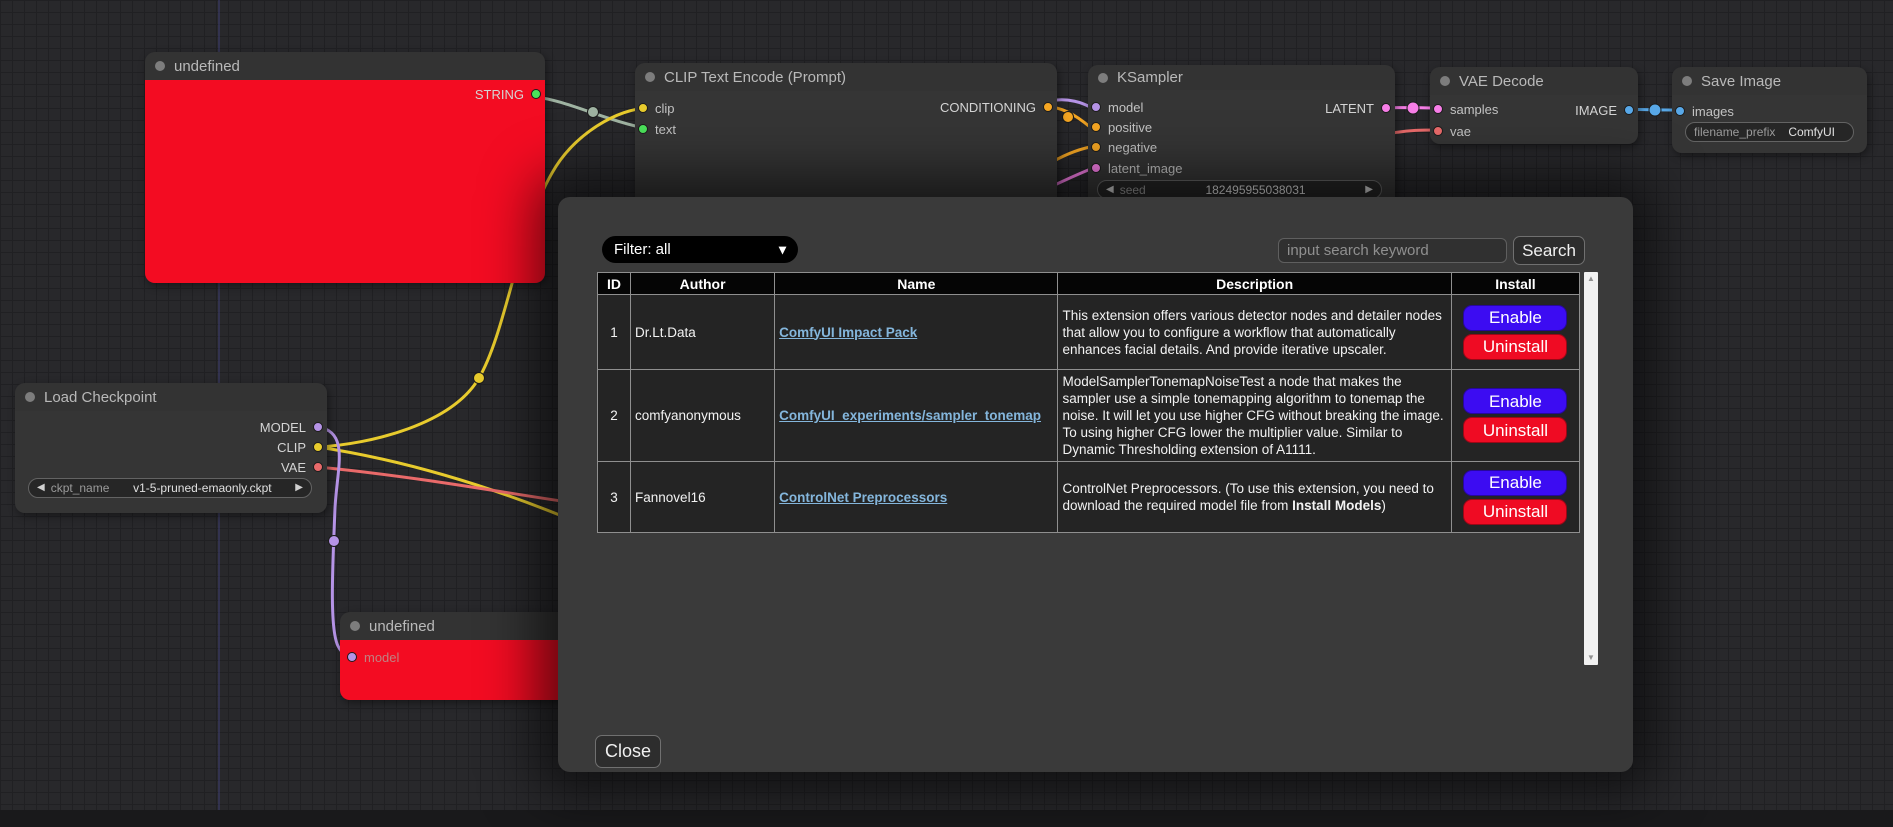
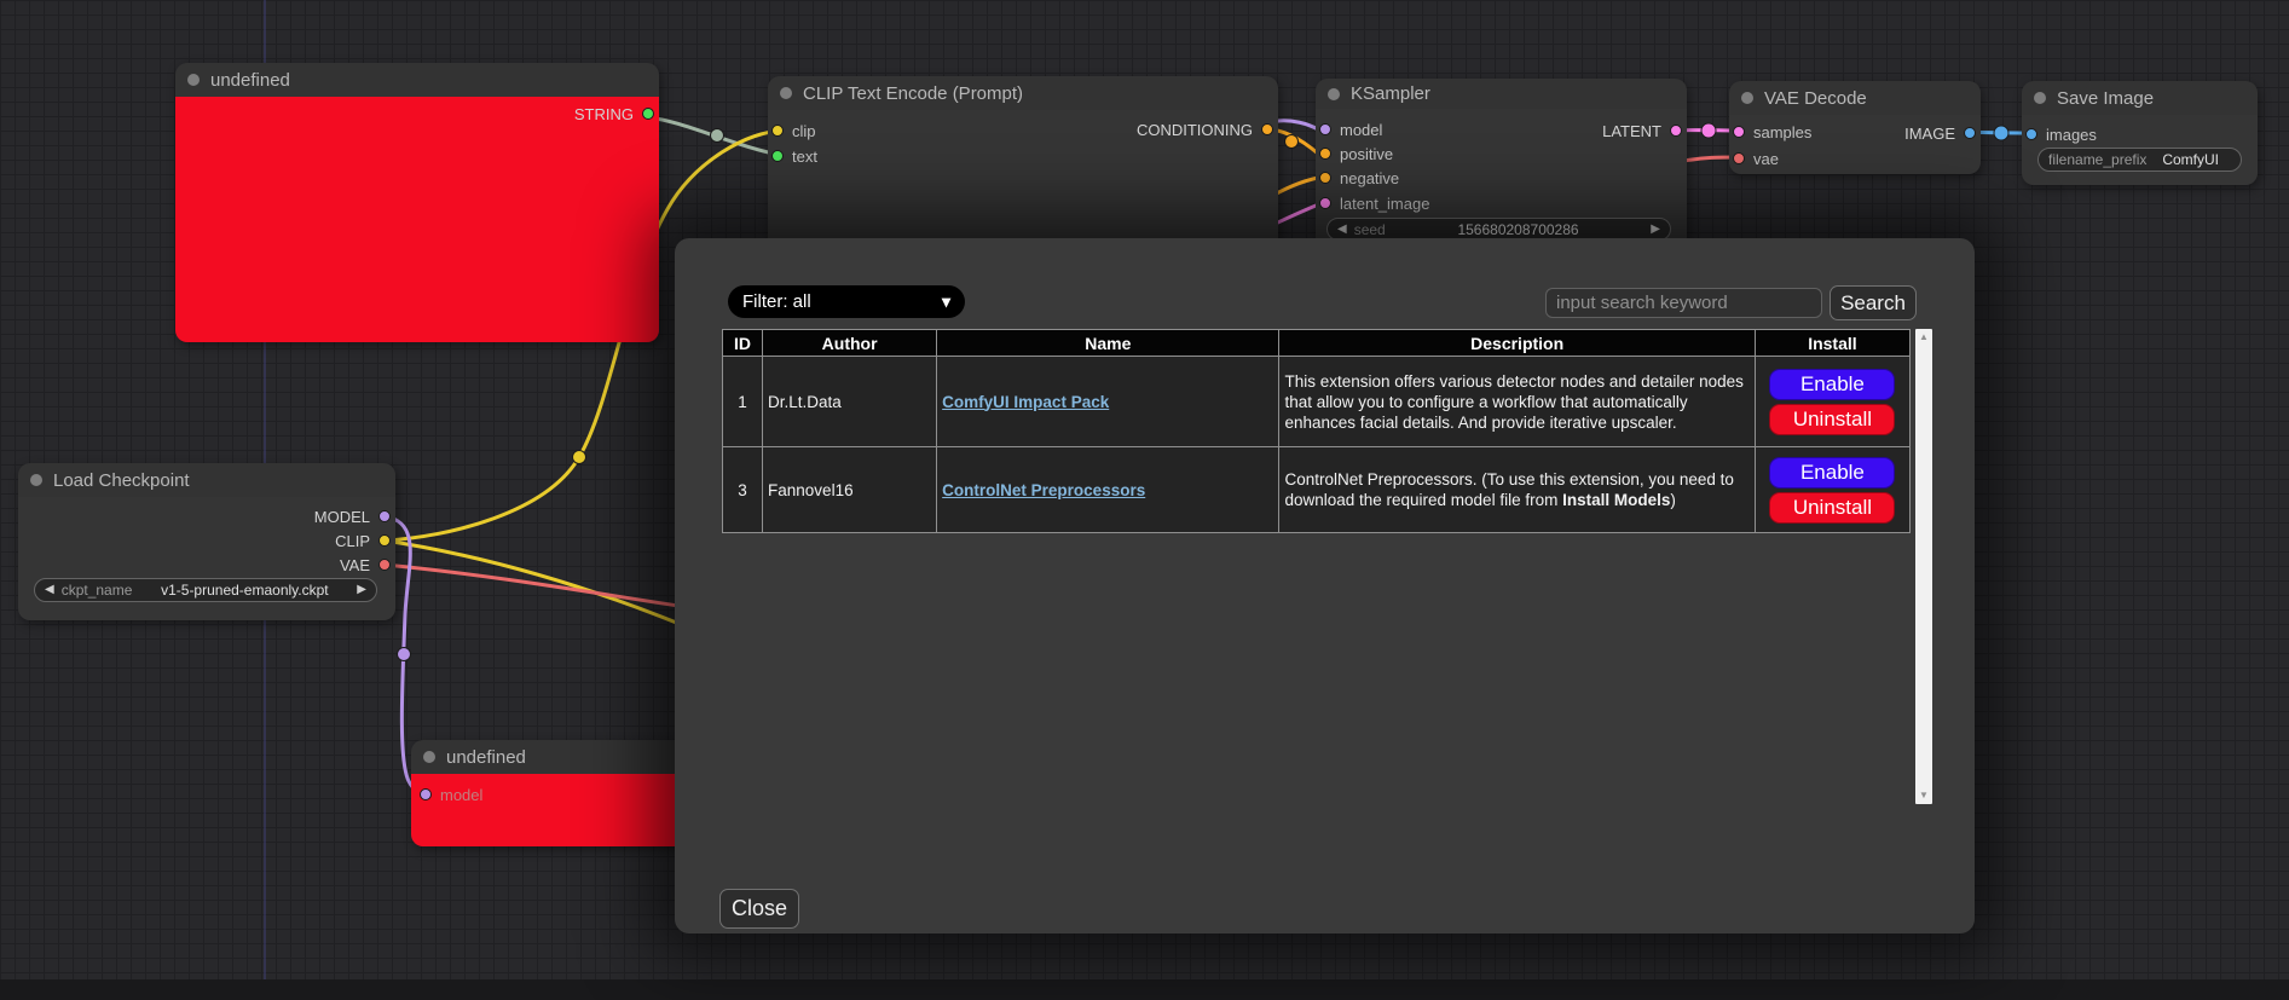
  undefined
  STRING
  CLIP Text Encode (Prompt)
  clip
  text
  CONDITIONING
  KSampler
  model
  positive
  negative
  latent_image
  LATENT
  ◀
  seed
- 182495955038031
+ 156680208700286
  ▶
  VAE Decode
  samples
  vae
  IMAGE
  Save Image
  images
  filename_prefix
  ComfyUI
  Load Checkpoint
  MODEL
  CLIP
  VAE
  ◀
  ckpt_name
  v1-5-pruned-emaonly.ckpt
  ▶
  undefined
  model
  Filter: all
  ▾
  input search keyword
  Search
  ID	Author	Name	Description	Install
  1	Dr.Lt.Data	ComfyUI Impact Pack	This extension offers various detector nodes and detailer nodes that allow you to configure a workflow that automatically enhances facial details. And provide iterative upscaler.	Enable Uninstall
- 2	comfyanonymous	ComfyUI_experiments/sampler_tonemap	ModelSamplerTonemapNoiseTest a node that makes the sampler use a simple tonemapping algorithm to tonemap the noise. It will let you use higher CFG without breaking the image. To using higher CFG lower the multiplier value. Similar to Dynamic Thresholding extension of A1111.	Enable Uninstall
  3	Fannovel16	ControlNet Preprocessors	ControlNet Preprocessors. (To use this extension, you need to download the required model file from Install Models)	Enable Uninstall
  ▲
  ▼
  Close
